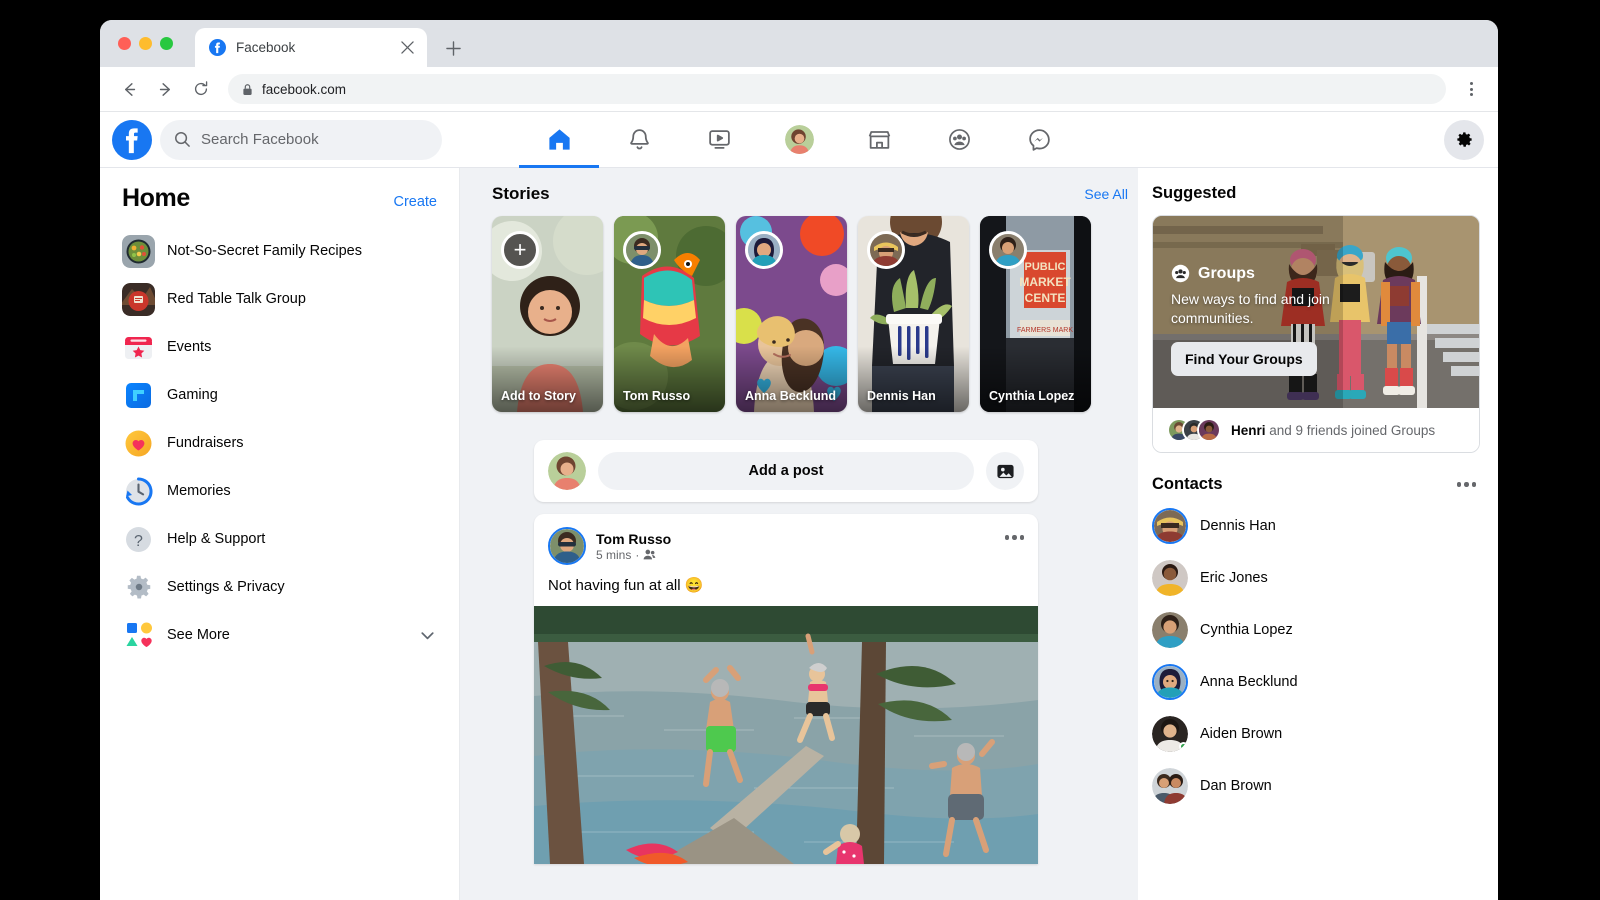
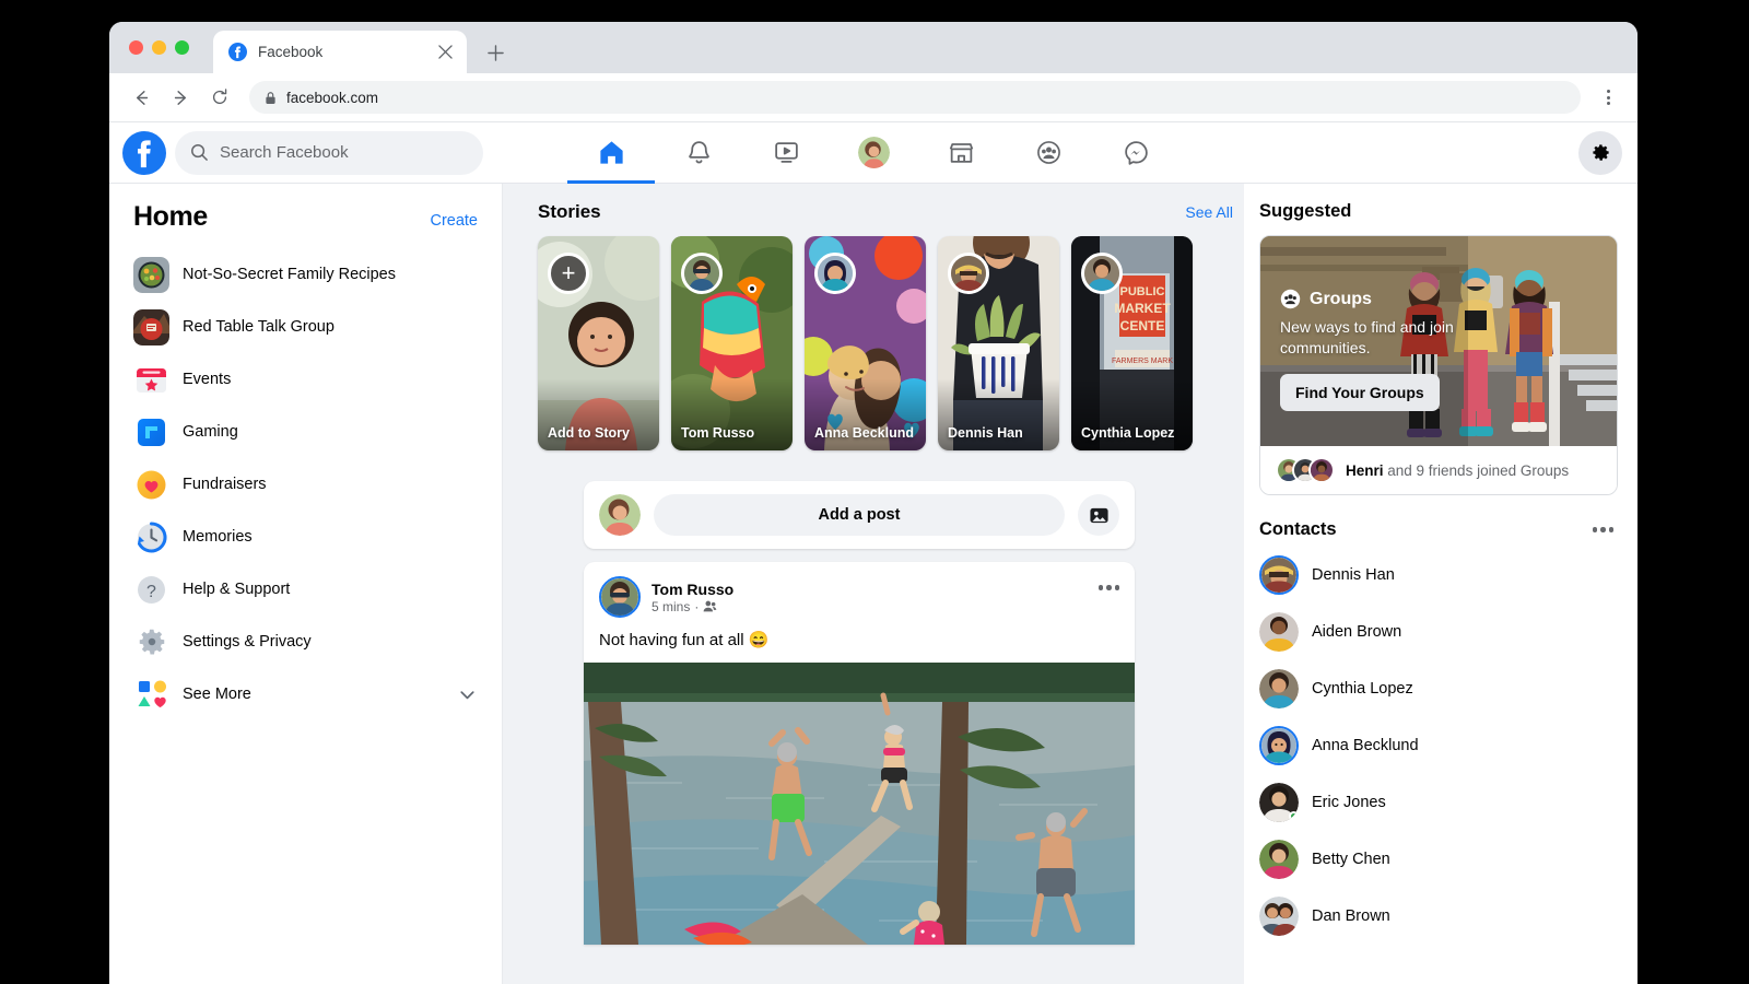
  Facebook
  facebook.com
  Search Facebook
  Home
  Create
  Not-So-Secret Family Recipes
  Red Table Talk Group
  Events
  Gaming
  Fundraisers
  Memories
  ?
  Help & Support
  Settings & Privacy
  See More
  Stories
  See All
  +
  Add to Story
  Tom Russo
  Anna Becklund
  Dennis Han
  PUBLIC
  MARKET
  CENTE
  Cynthia Lopez
  Add a post
  Tom Russo
  5 mins
  ·
  Not having fun at all 😄
  Suggested
  Groups
  New ways to find and join communities.
  Find Your Groups
  Henri and 9 friends joined Groups
  Contacts
  Dennis Han
- Eric Jones
+ Aiden Brown
  Cynthia Lopez
  Anna Becklund
- Aiden Brown
+ Eric Jones
+ Betty Chen
  Dan Brown
